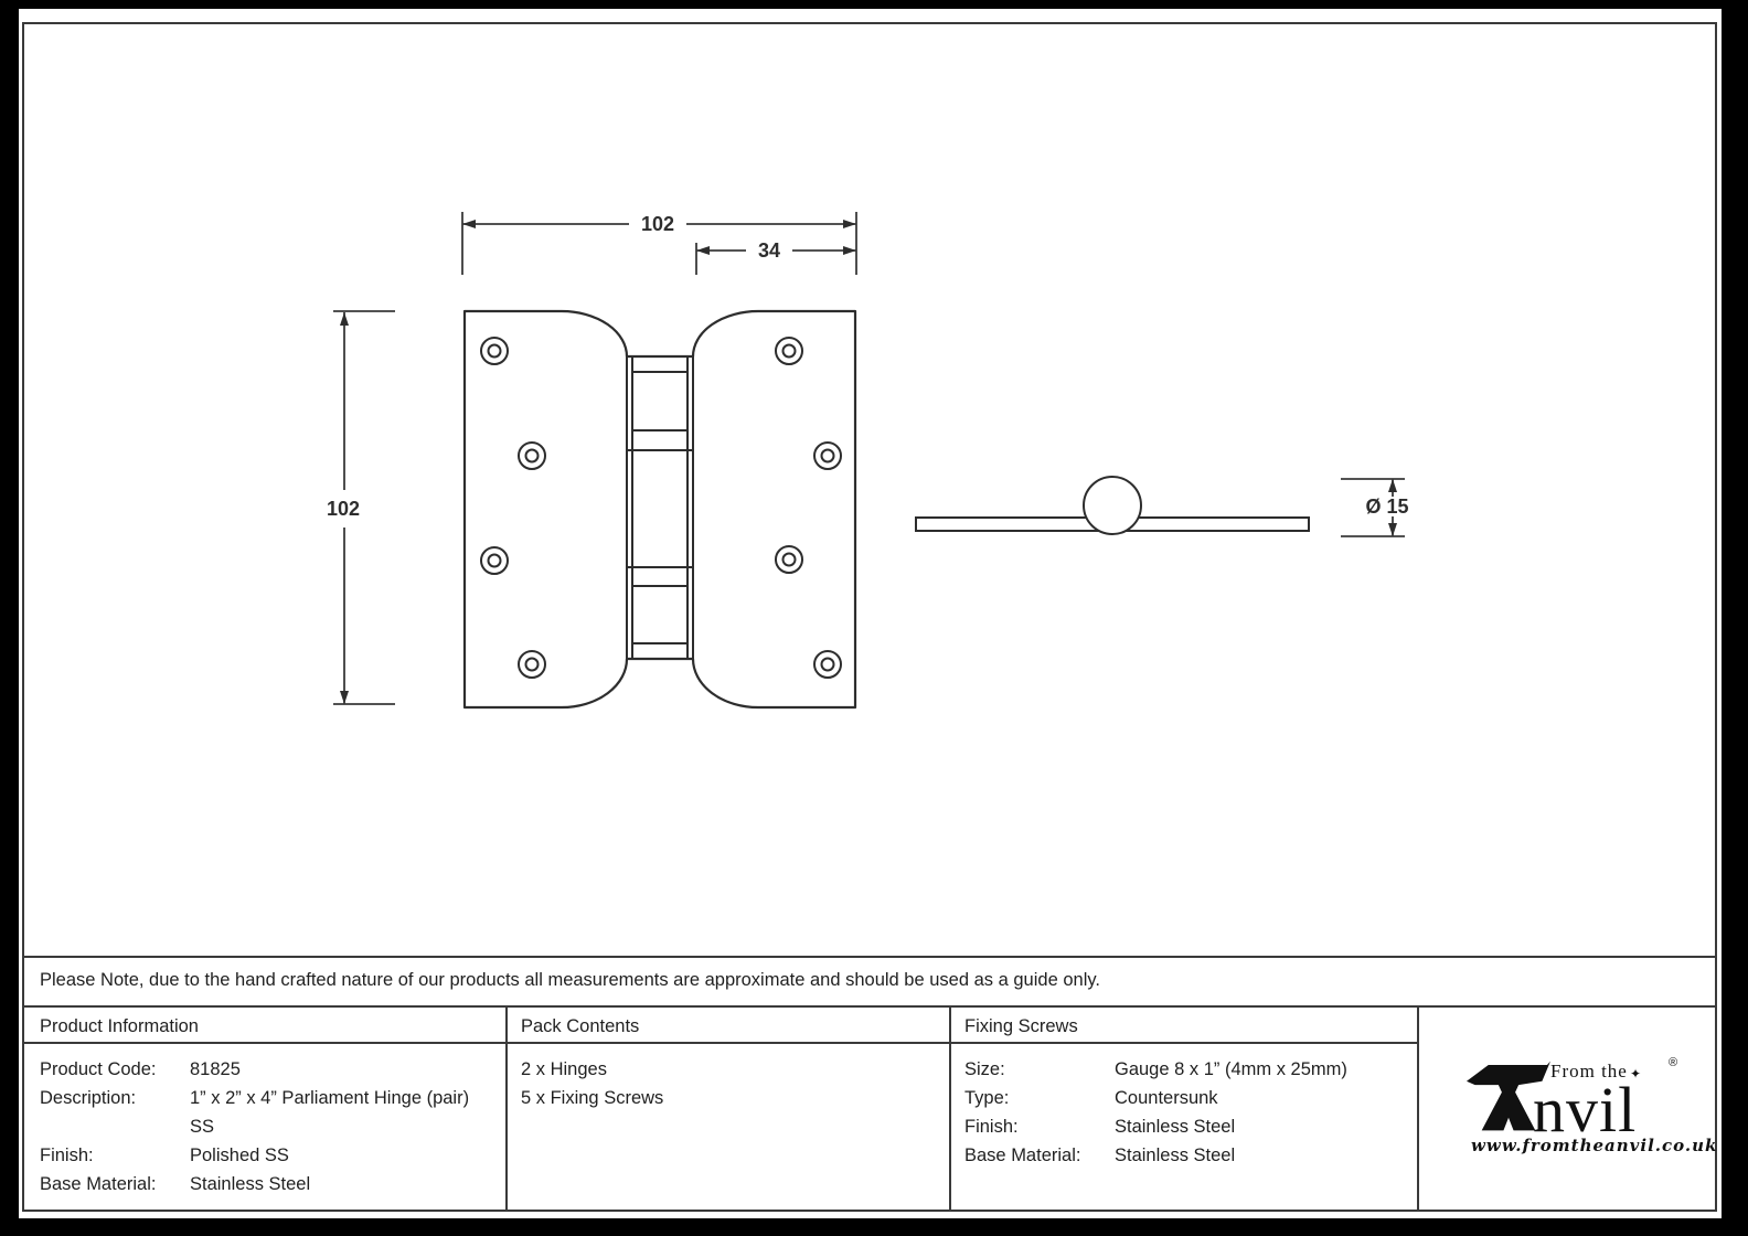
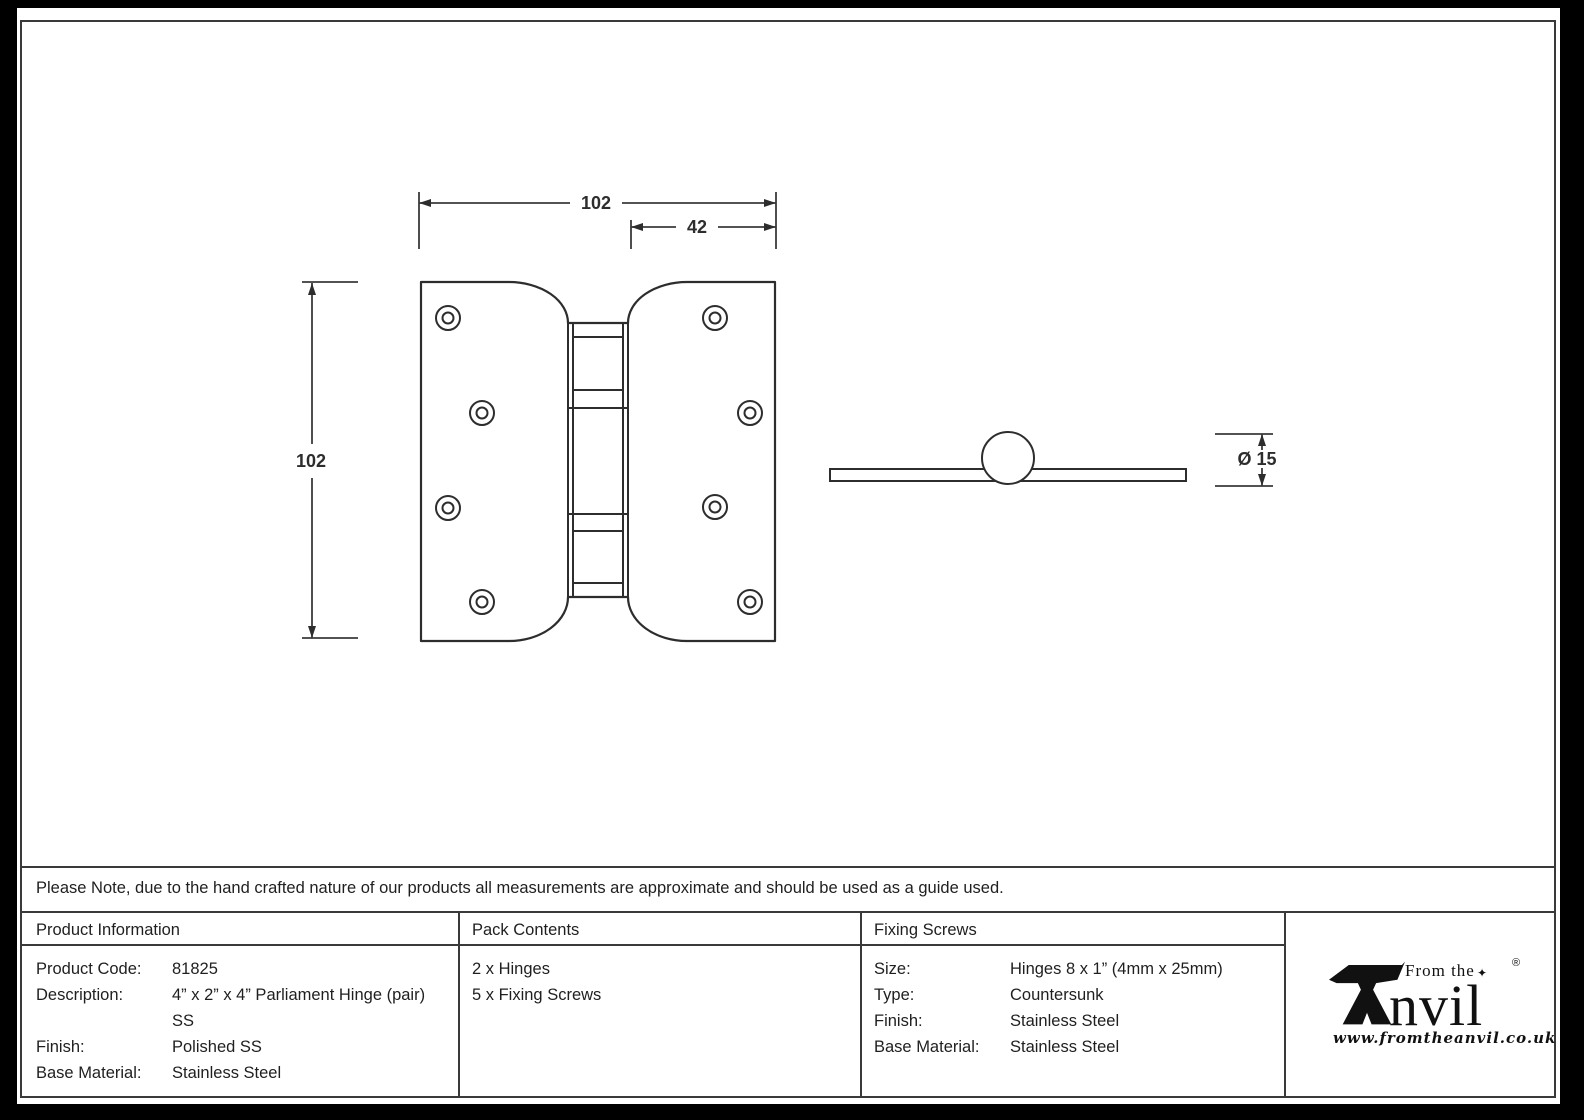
  102
- 34
+ 42
  102
  Ø 15
- Please Note, due to the hand crafted nature of our products all measurements are approximate and should be used as a guide only.
+ Please Note, due to the hand crafted nature of our products all measurements are approximate and should be used as a guide used.
  Product Information
  Pack Contents
  Fixing Screws
  Product Code:
  Description:
  Finish:
  Base Material:
  81825
- 1” x 2” x 4” Parliament Hinge (pair)
+ 4” x 2” x 4” Parliament Hinge (pair)
  SS
  Polished SS
  Stainless Steel
  2 x Hinges
  5 x Fixing Screws
  Size:
  Type:
  Finish:
  Base Material:
- Gauge 8 x 1” (4mm x 25mm)
+ Hinges 8 x 1” (4mm x 25mm)
  Countersunk
  Stainless Steel
  Stainless Steel
  From the
  ✦
  nvil
  ®
  www.fromtheanvil.co.uk
